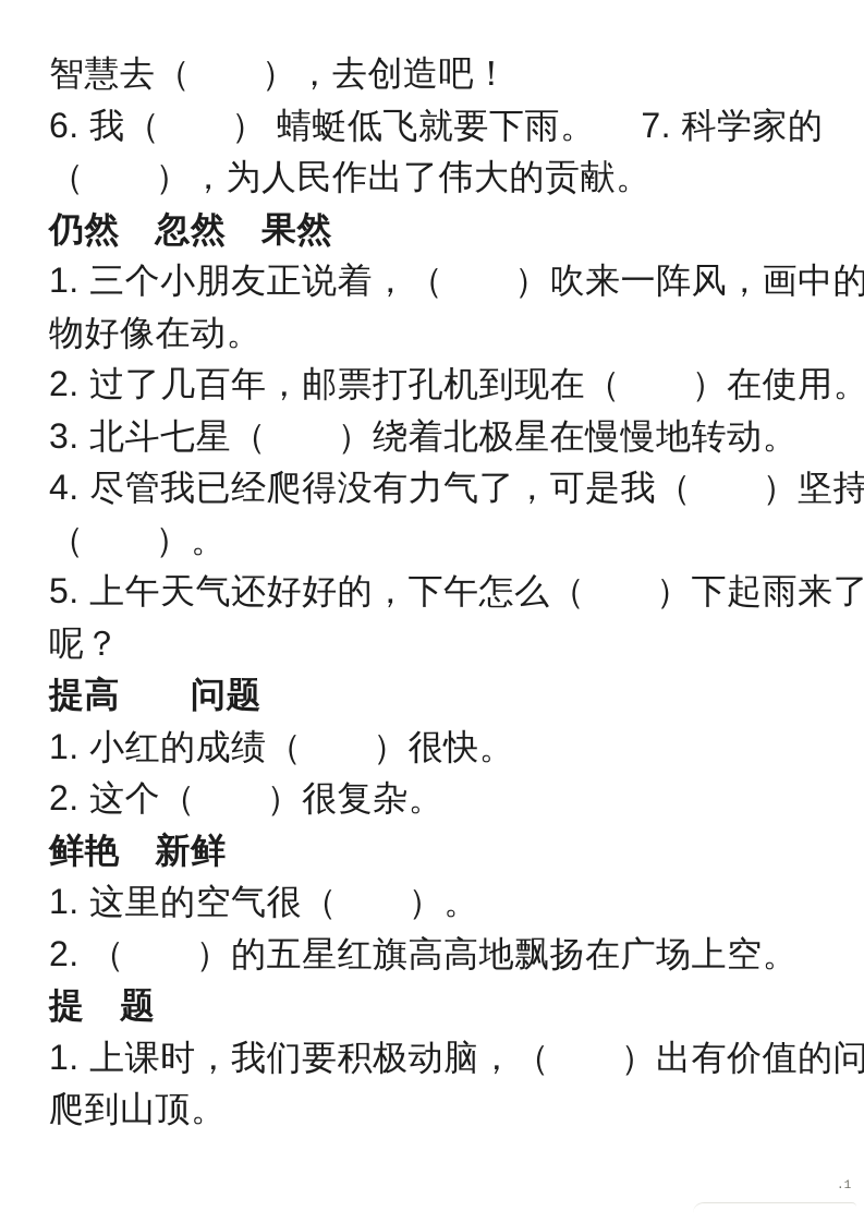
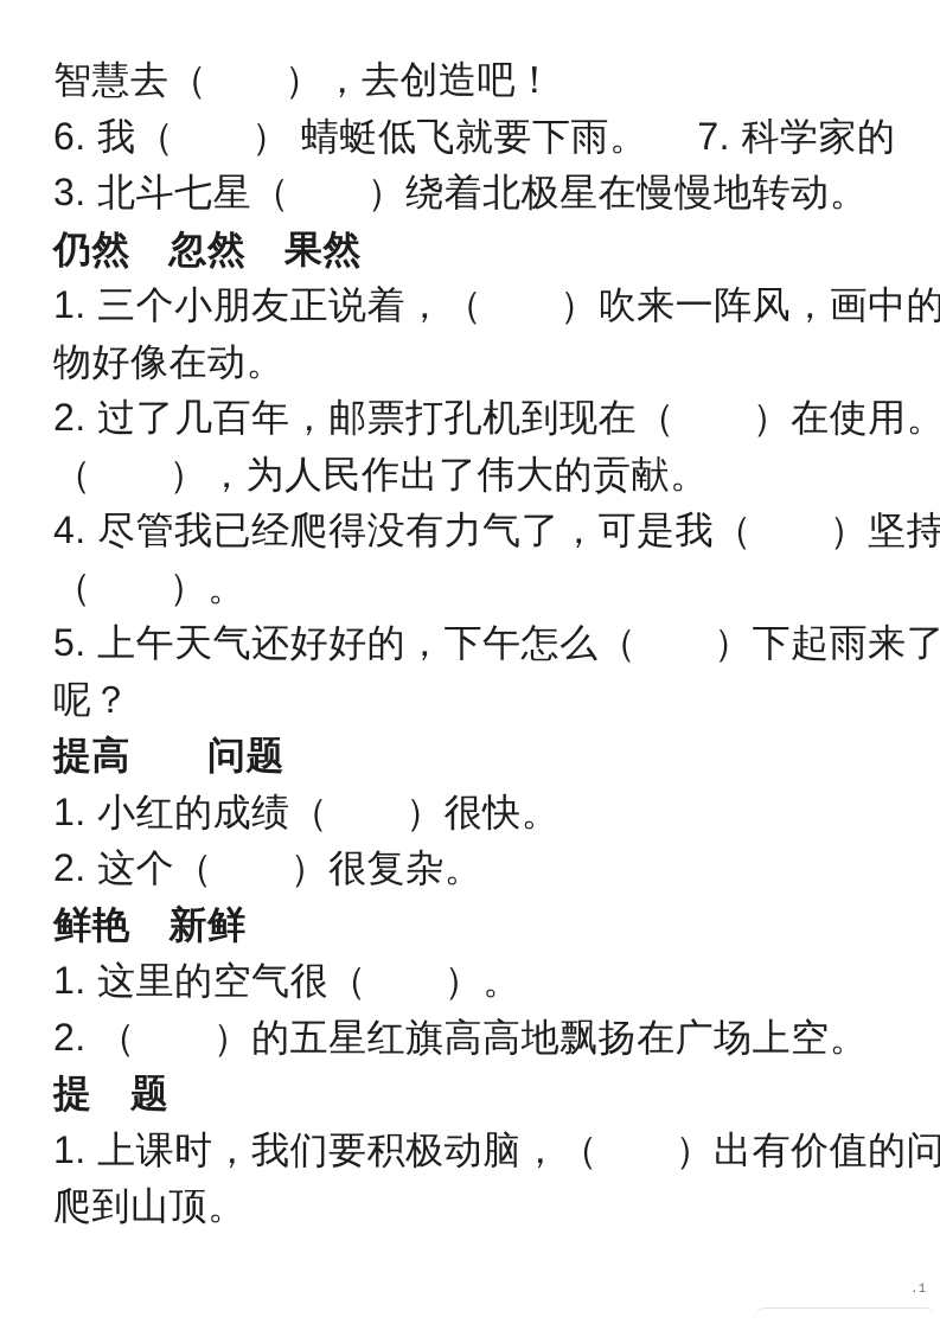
  智慧去（ ），去创造吧！
  6. 我（ ） 蜻蜓低飞就要下雨。 7. 科学家的
- （ ），为人民作出了伟大的贡献。
+ 3. 北斗七星（ ）绕着北极星在慢慢地转动。
  仍然 忽然 果然
  1. 三个小朋友正说着，（ ）吹来一阵风，画中的
  物好像在动。
  2. 过了几百年，邮票打孔机到现在（ ）在使用。
- 3. 北斗七星（ ）绕着北极星在慢慢地转动。
+ （ ），为人民作出了伟大的贡献。
  4. 尽管我已经爬得没有力气了，可是我（ ）坚持
  （ ）。
  5. 上午天气还好好的，下午怎么（ ）下起雨来了
  呢？
  提高 问题
  1. 小红的成绩（ ）很快。
  2. 这个（ ）很复杂。
  鲜艳 新鲜
  1. 这里的空气很（ ）。
  2. （ ）的五星红旗高高地飘扬在广场上空。
  提 题
  1. 上课时，我们要积极动脑，（ ）出有价值的问
  爬到山顶。
  .1
